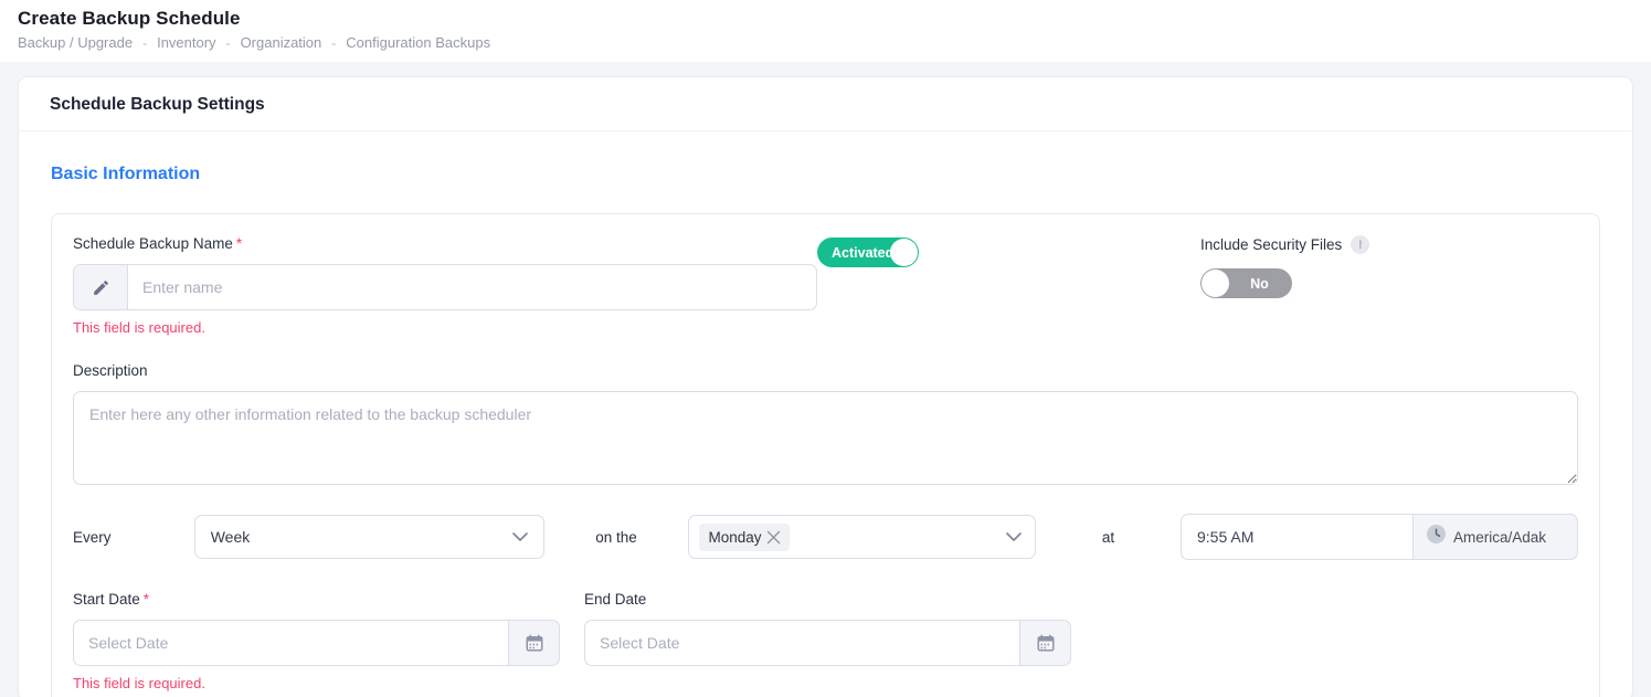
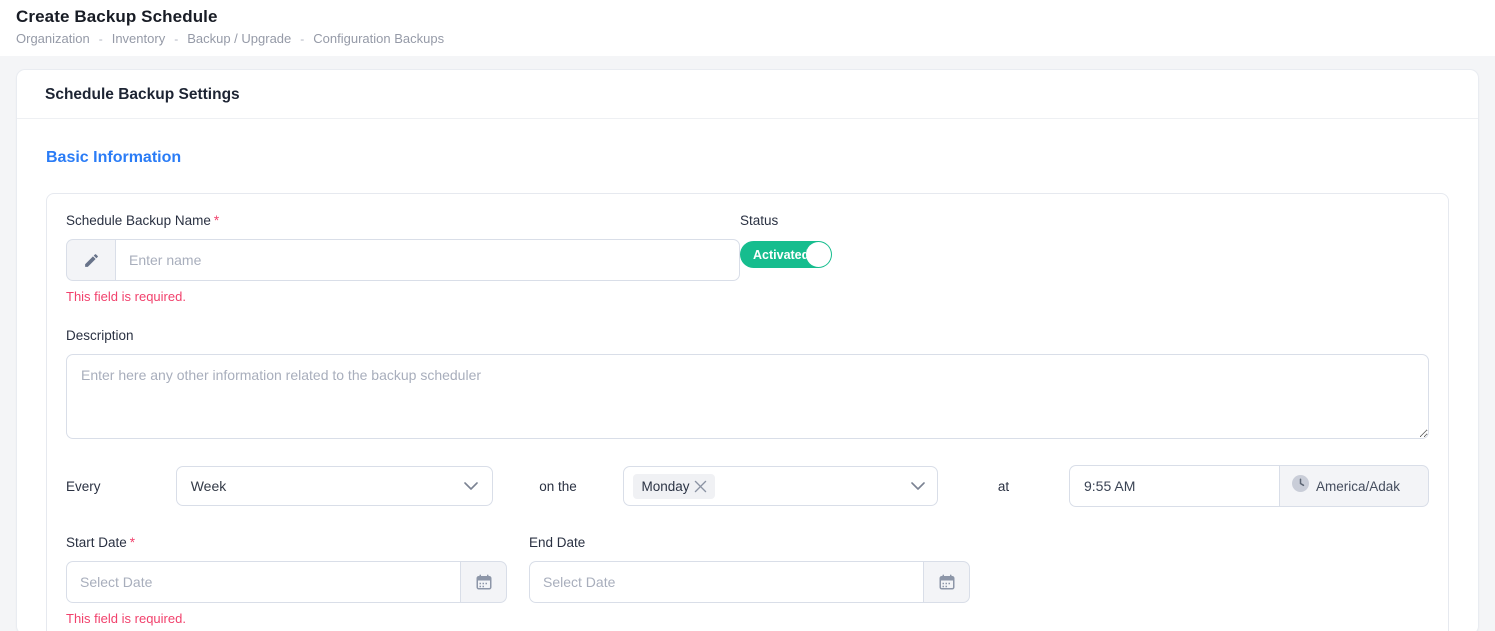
  Create Backup Schedule
- Backup / Upgrade
+ Organization
  -
  Inventory
  -
- Organization
+ Backup / Upgrade
  -
  Configuration Backups
  Schedule Backup Settings
  Basic Information
  Schedule Backup Name *
  Enter name
  This field is required.
+ Status
  Activate
- Include Security Files
- !
- No
  Description
  Enter here any other information related to the backup scheduler
  Every
  Week
  on the
  Monday
  at
  9:55 AM
  America/Adak
  Start Date *
  Select Date
  This field is required.
  End Date
  Select Date
